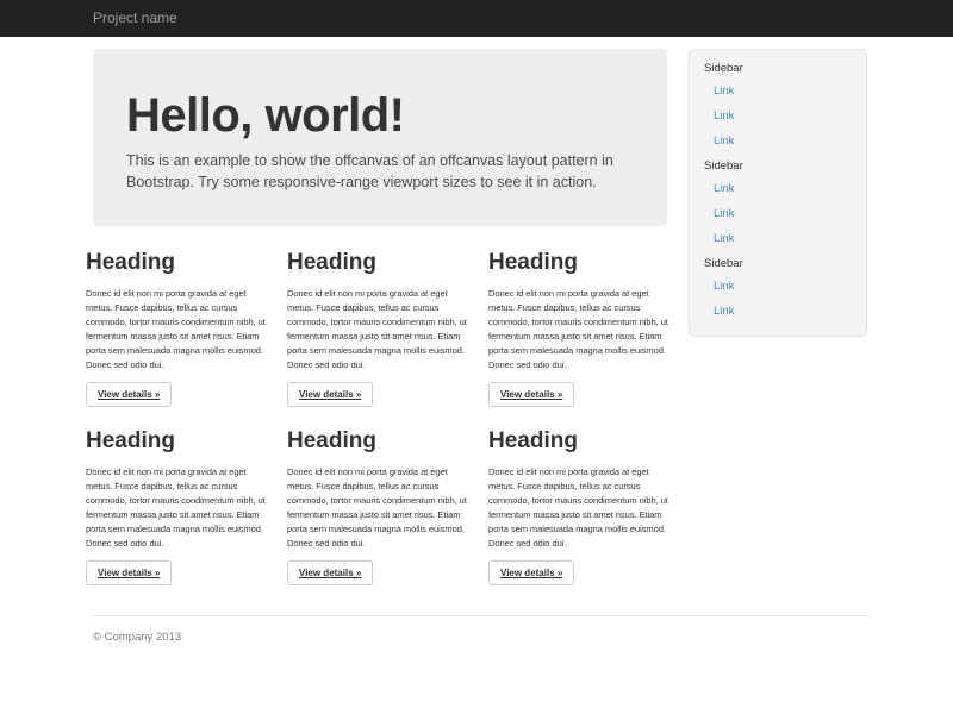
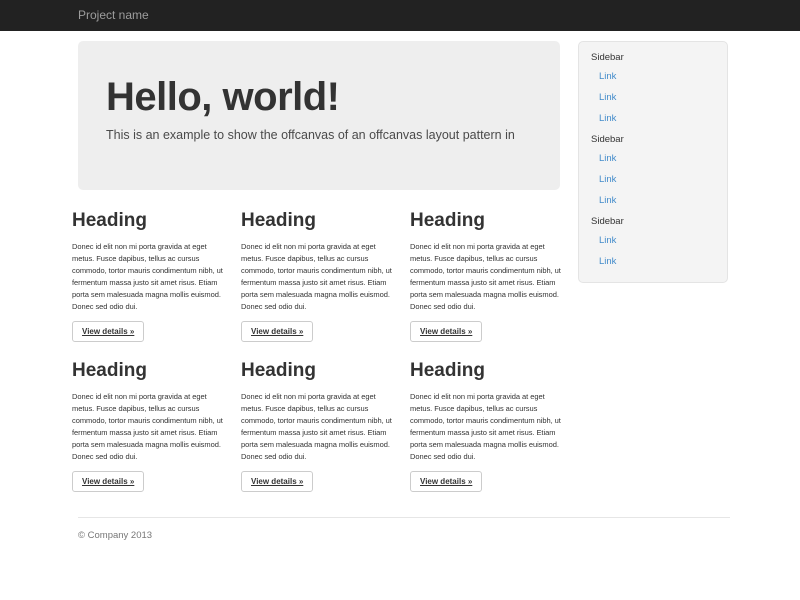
  Project name
  Hello, world!
  This is an example to show the offcanvas of an offcanvas layout pattern in
- Bootstrap. Try some responsive-range viewport sizes to see it in action.
  Sidebar
  Link
  Link
  Link
  Sidebar
  Link
  Link
  Link
  Sidebar
  Link
  Link
  Heading
  Donec id elit non mi porta gravida at eget metus. Fusce dapibus, tellus ac cursus commodo, tortor mauris condimentum nibh, ut fermentum massa justo sit amet risus. Etiam porta sem malesuada magna mollis euismod. Donec sed odio dui.
  View details »
  Heading
  Donec id elit non mi porta gravida at eget metus. Fusce dapibus, tellus ac cursus commodo, tortor mauris condimentum nibh, ut fermentum massa justo sit amet risus. Etiam porta sem malesuada magna mollis euismod. Donec sed odio dui.
  View details »
  Heading
  Donec id elit non mi porta gravida at eget metus. Fusce dapibus, tellus ac cursus commodo, tortor mauris condimentum nibh, ut fermentum massa justo sit amet risus. Etiam porta sem malesuada magna mollis euismod. Donec sed odio dui.
  View details »
  Heading
  Donec id elit non mi porta gravida at eget metus. Fusce dapibus, tellus ac cursus commodo, tortor mauris condimentum nibh, ut fermentum massa justo sit amet risus. Etiam porta sem malesuada magna mollis euismod. Donec sed odio dui.
  View details »
  Heading
  Donec id elit non mi porta gravida at eget metus. Fusce dapibus, tellus ac cursus commodo, tortor mauris condimentum nibh, ut fermentum massa justo sit amet risus. Etiam porta sem malesuada magna mollis euismod. Donec sed odio dui.
  View details »
  Heading
  Donec id elit non mi porta gravida at eget metus. Fusce dapibus, tellus ac cursus commodo, tortor mauris condimentum nibh, ut fermentum massa justo sit amet risus. Etiam porta sem malesuada magna mollis euismod. Donec sed odio dui.
  View details »
  © Company 2013
